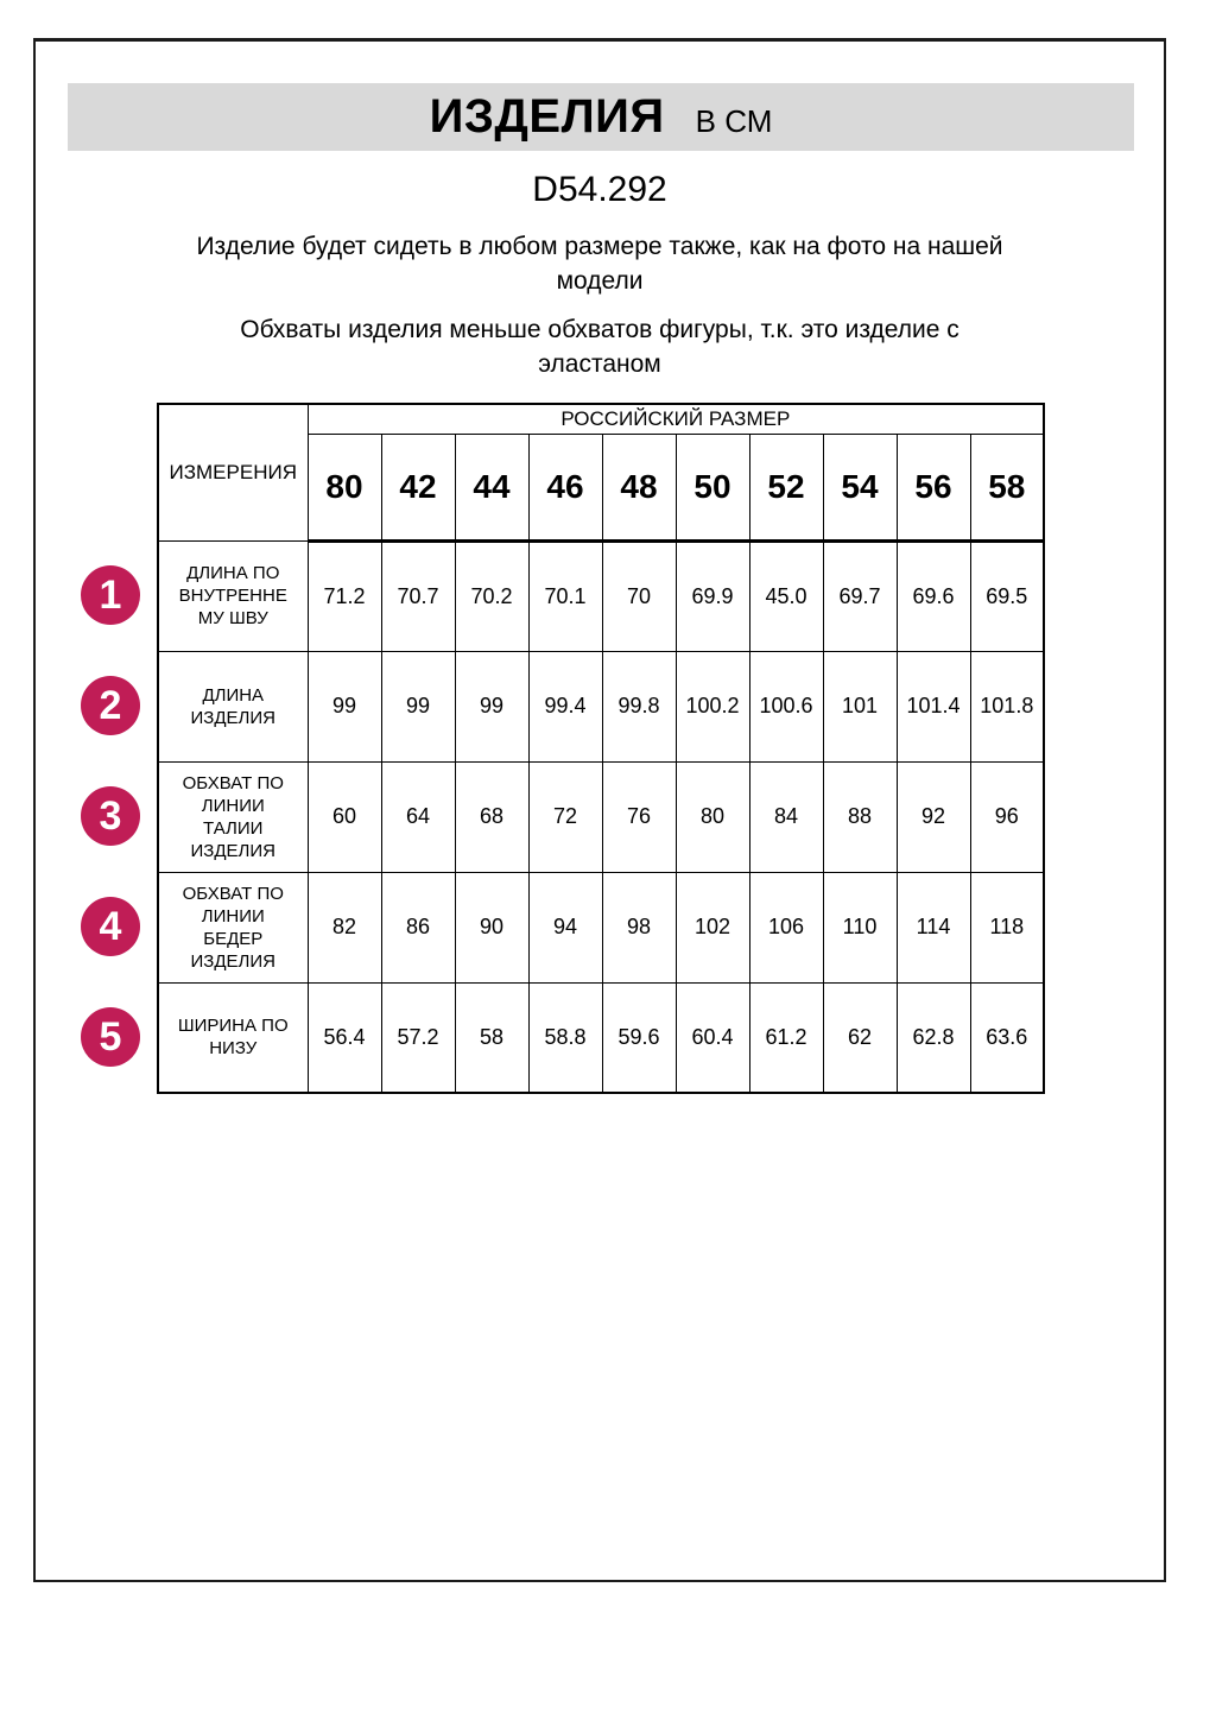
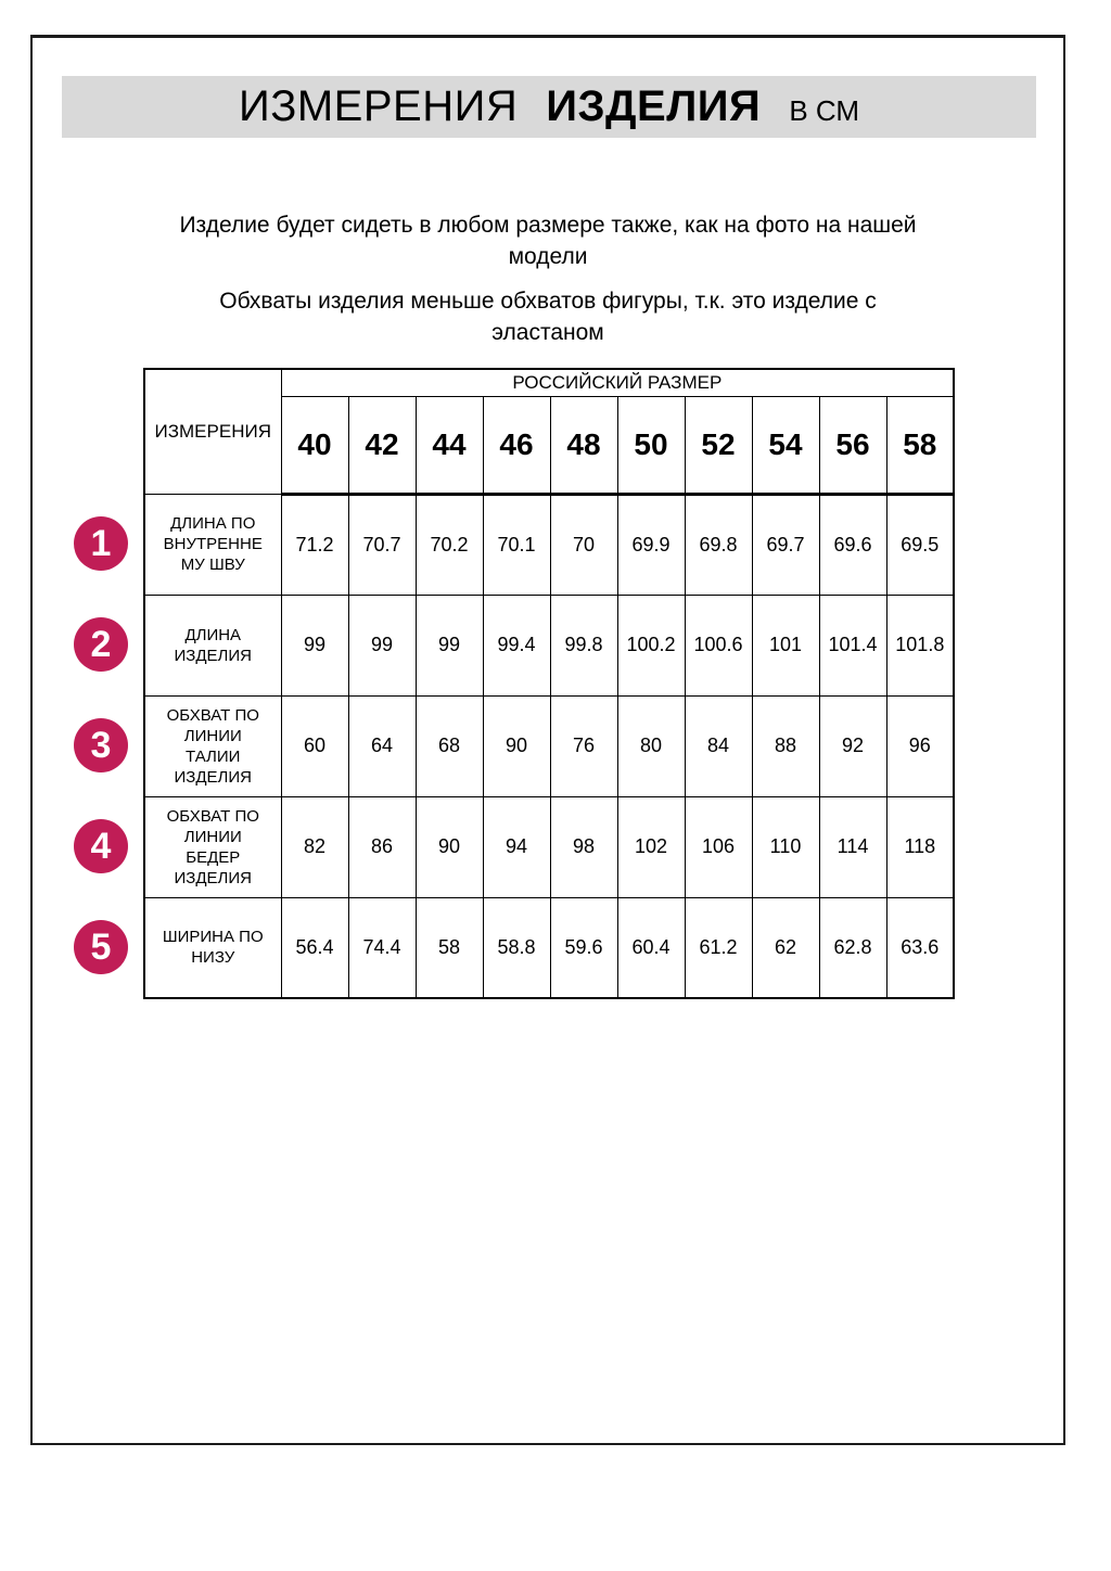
+ ИЗМЕРЕНИЯ
  ИЗДЕЛИЯ
  В СМ
- D54.292
  Изделие будет сидеть в любом размере также, как на фото на нашей
  модели
  Обхваты изделия меньше обхватов фигуры, т.к. это изделие с
  эластаном
  ИЗМЕРЕНИЯ	РОССИЙСКИЙ РАЗМЕР
- 80	42	44	46	48	50	52	54	56	58
+ 40	42	44	46	48	50	52	54	56	58
- ДЛИНА ПО ВНУТРЕННЕ МУ ШВУ	71.2	70.7	70.2	70.1	70	69.9	45.0	69.7	69.6	69.5
+ ДЛИНА ПО ВНУТРЕННЕ МУ ШВУ	71.2	70.7	70.2	70.1	70	69.9	69.8	69.7	69.6	69.5
  ДЛИНА ИЗДЕЛИЯ	99	99	99	99.4	99.8	100.2	100.6	101	101.4	101.8
- ОБХВАТ ПО ЛИНИИ ТАЛИИ ИЗДЕЛИЯ	60	64	68	72	76	80	84	88	92	96
+ ОБХВАТ ПО ЛИНИИ ТАЛИИ ИЗДЕЛИЯ	60	64	68	90	76	80	84	88	92	96
  ОБХВАТ ПО ЛИНИИ БЕДЕР ИЗДЕЛИЯ	82	86	90	94	98	102	106	110	114	118
- ШИРИНА ПО НИЗУ	56.4	57.2	58	58.8	59.6	60.4	61.2	62	62.8	63.6
+ ШИРИНА ПО НИЗУ	56.4	74.4	58	58.8	59.6	60.4	61.2	62	62.8	63.6
  1
  2
  3
  4
  5
